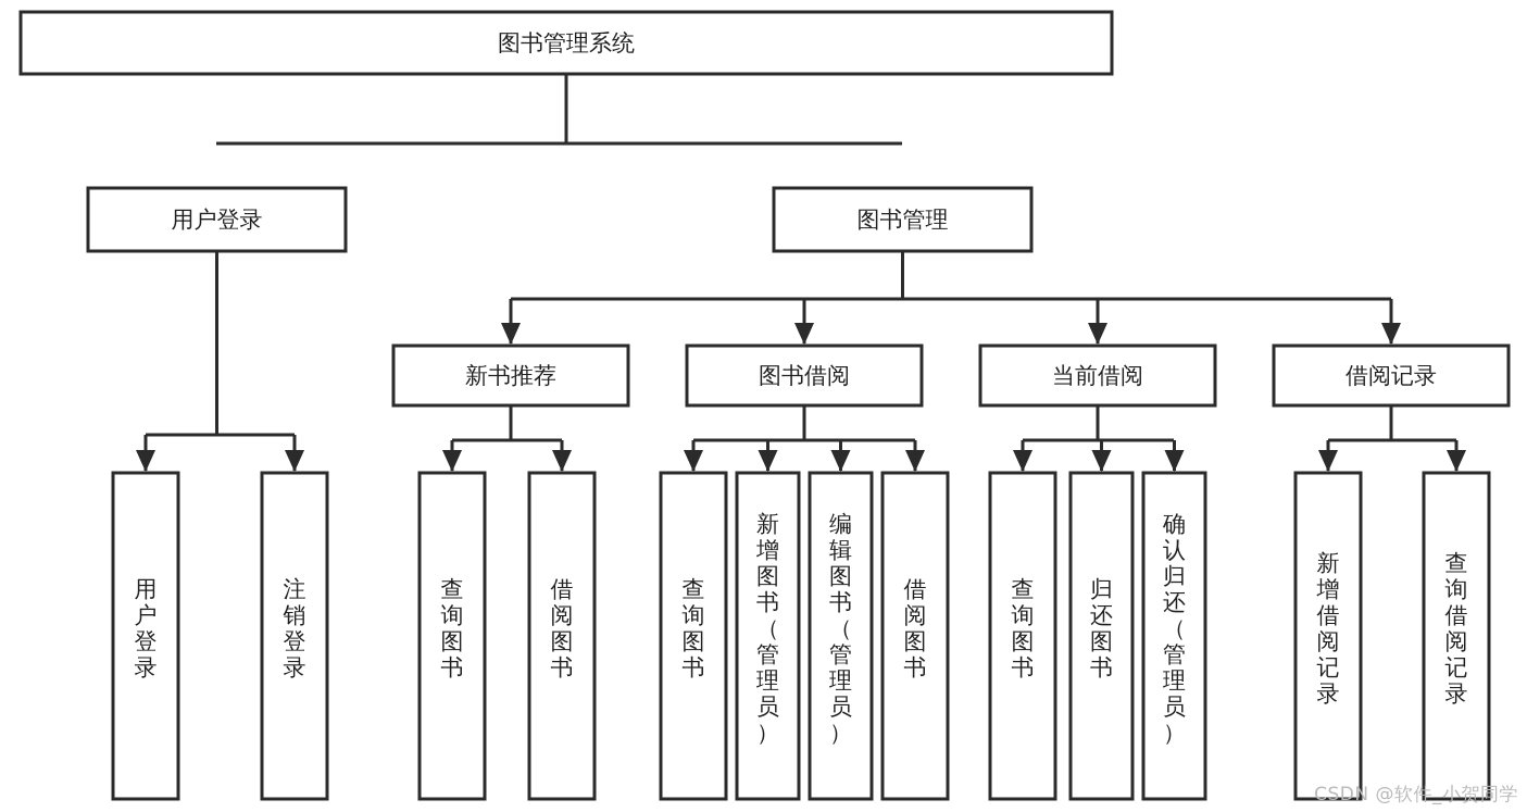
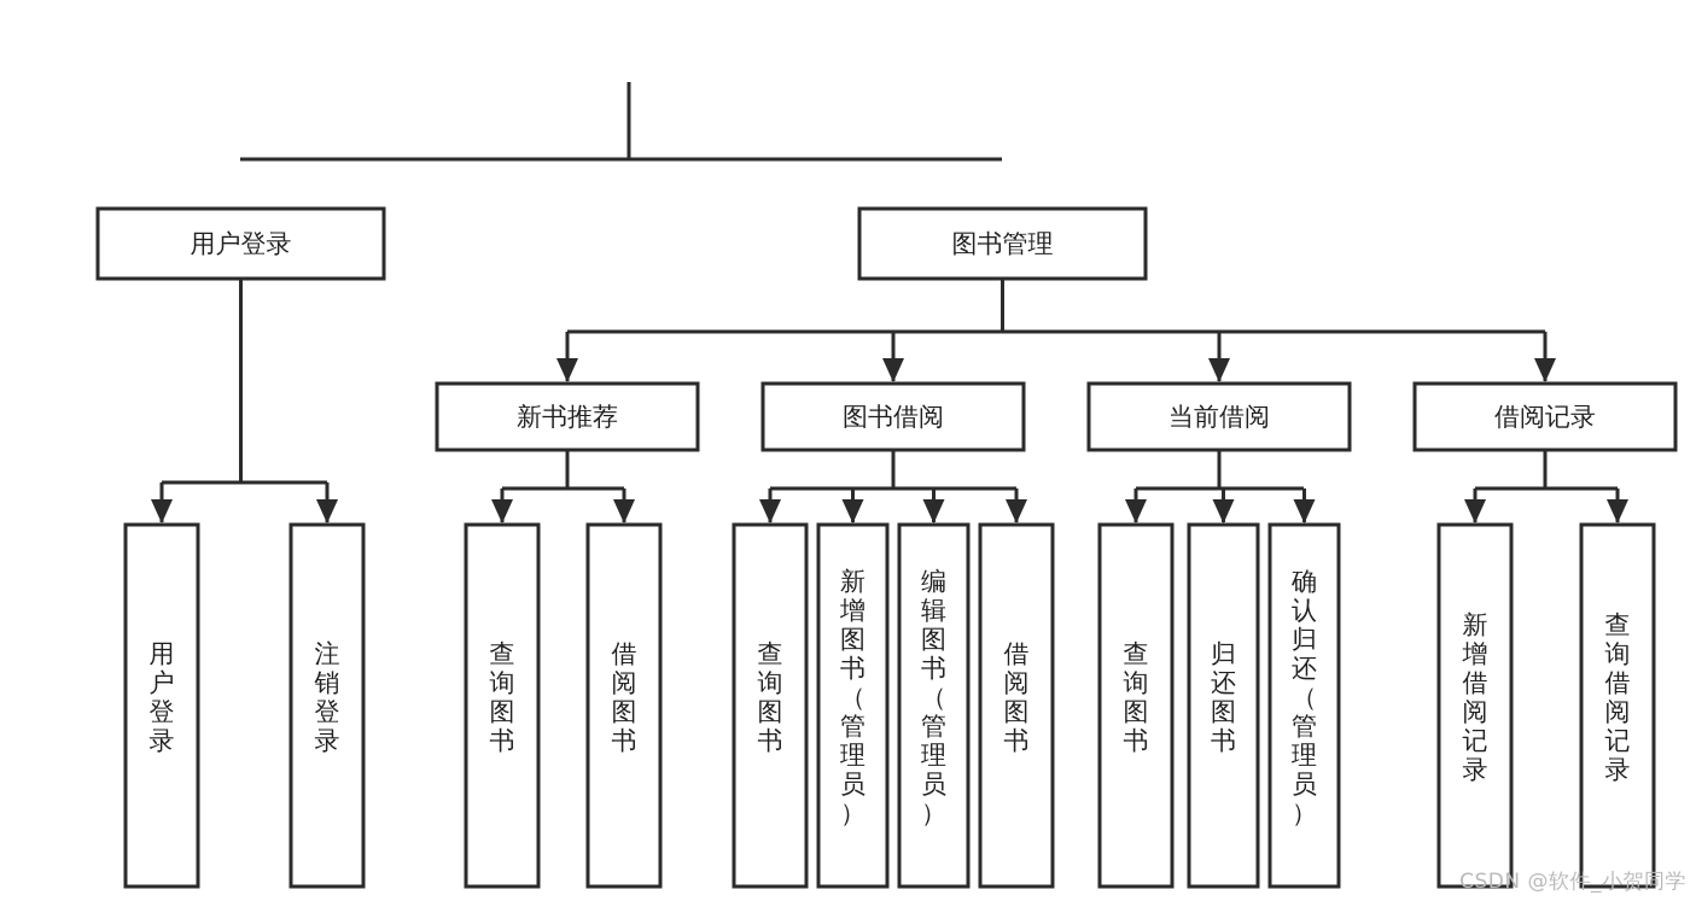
- 图书管理系统
  用户登录
  图书管理
  新书推荐
  图书借阅
  当前借阅
  借阅记录
  用户登录
  注销登录
  查询图书
  借阅图书
  查询图书
  新增图书（管理员）
  编辑图书（管理员）
  借阅图书
  查询图书
  归还图书
  确认归还（管理员）
  新增借阅记录
  查询借阅记录
  CSDN @软件_小贺同学
